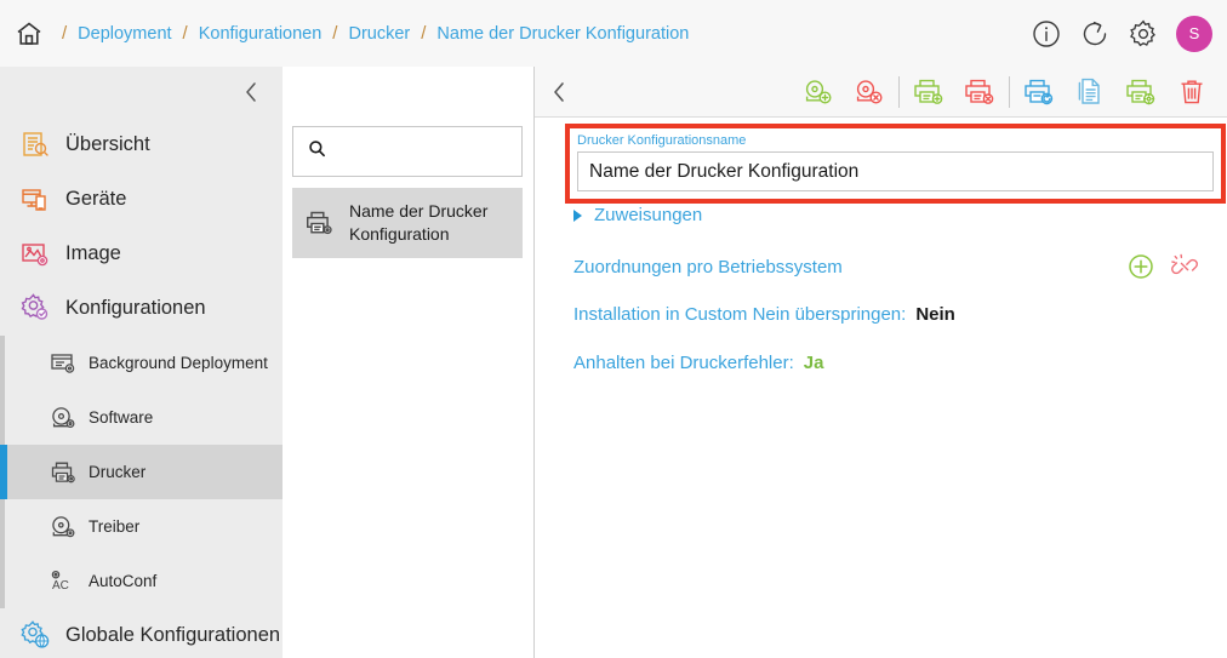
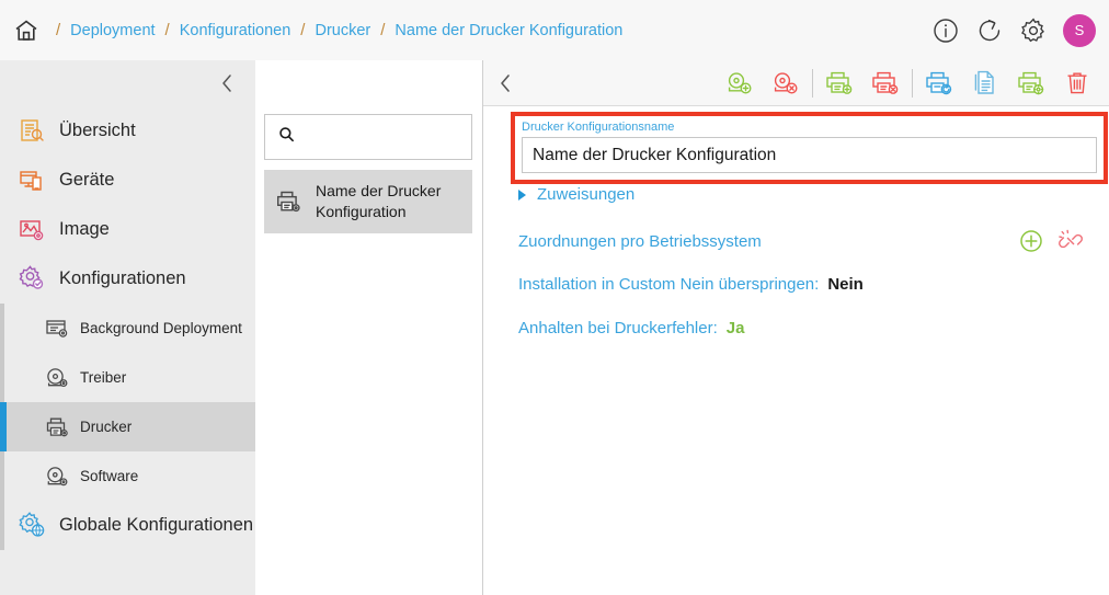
  /
  Deployment
  /
  Konfigurationen
  /
  Drucker
  /
  Name der Drucker Konfiguration
  S
  Übersicht
  Geräte
  Image
  Konfigurationen
  Background Deployment
- Software
+ Treiber
  Drucker
- Treiber
+ Software
- AC
- AutoConf
  Globale Konfigurationen
  Name der Drucker Konfiguration
  Drucker Konfigurationsname
  Name der Drucker Konfiguration
  Zuweisungen
  Zuordnungen pro Betriebssystem
  Installation in Custom Nein überspringen:
  Nein
  Anhalten bei Druckerfehler:
  Ja
